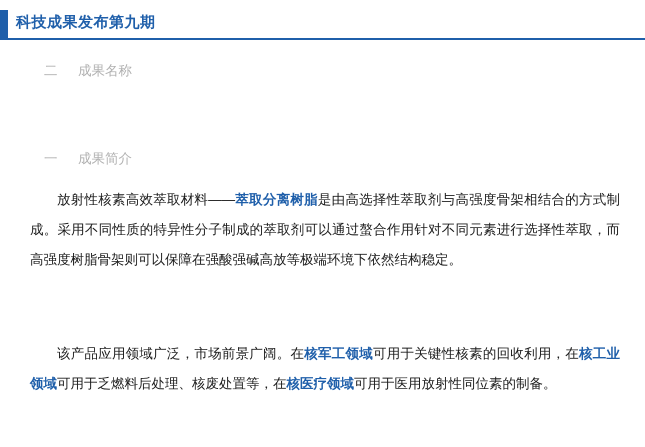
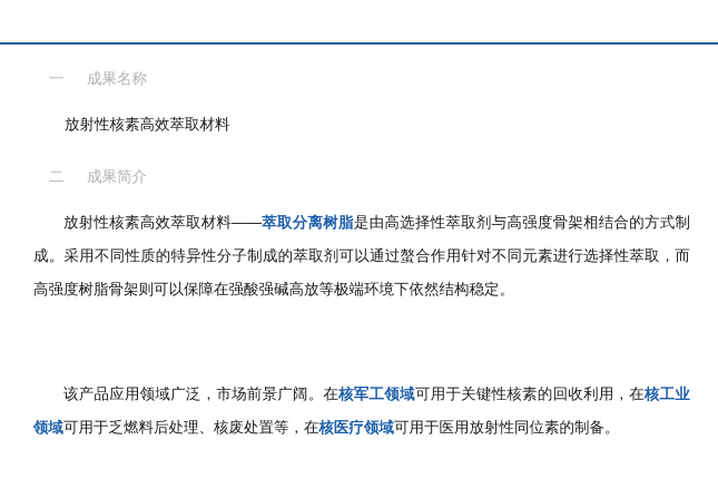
- 科技成果发布第九期
- 二
+ 一
  成果名称
+ 放射性核素高效萃取材料
- 一
+ 二
  成果简介
  放射性核素高效萃取材料——萃取分离树脂是由高选择性萃取剂与高强度骨架相结合的方式制成。采用不同性质的特异性分子制成的萃取剂可以通过螯合作用针对不同元素进行选择性萃取，而高强度树脂骨架则可以保障在强酸强碱高放等极端环境下依然结构稳定。
  该产品应用领域广泛，市场前景广阔。在核军工领域可用于关键性核素的回收利用，在核工业领域可用于乏燃料后处理、核废处置等，在核医疗领域可用于医用放射性同位素的制备。
